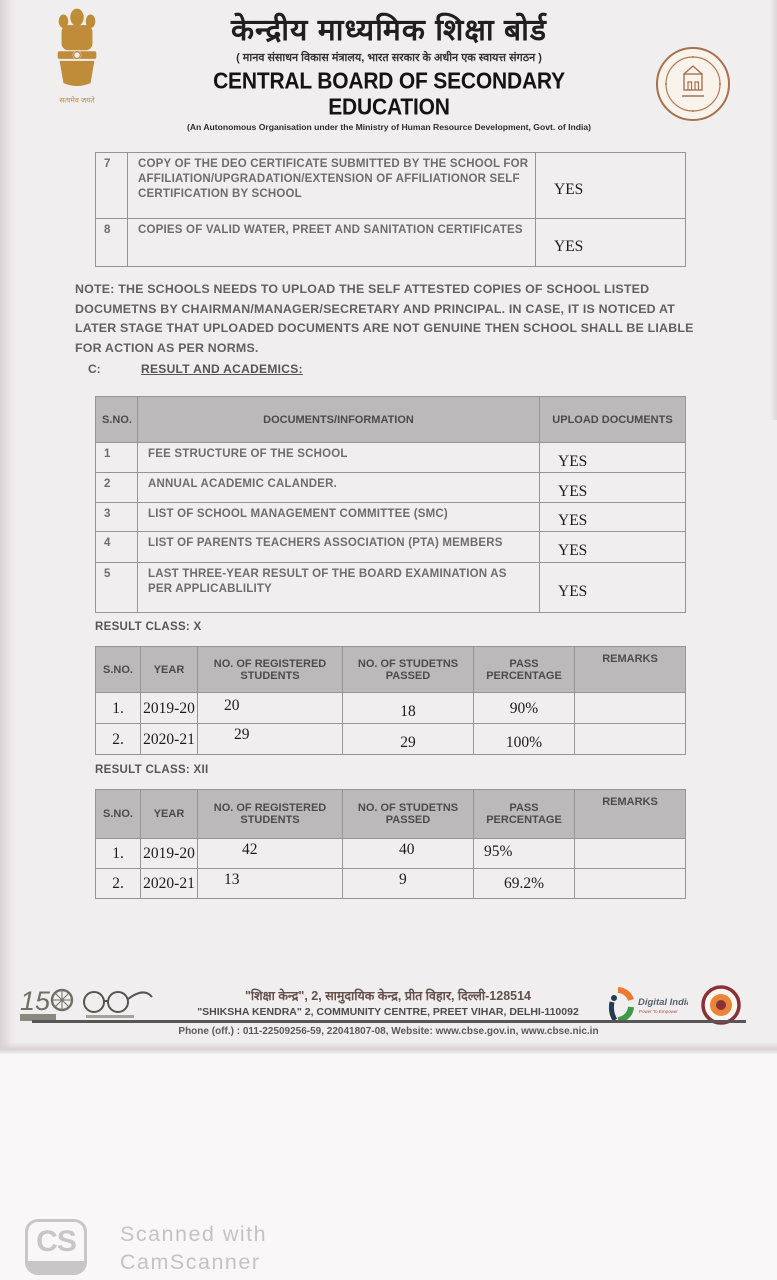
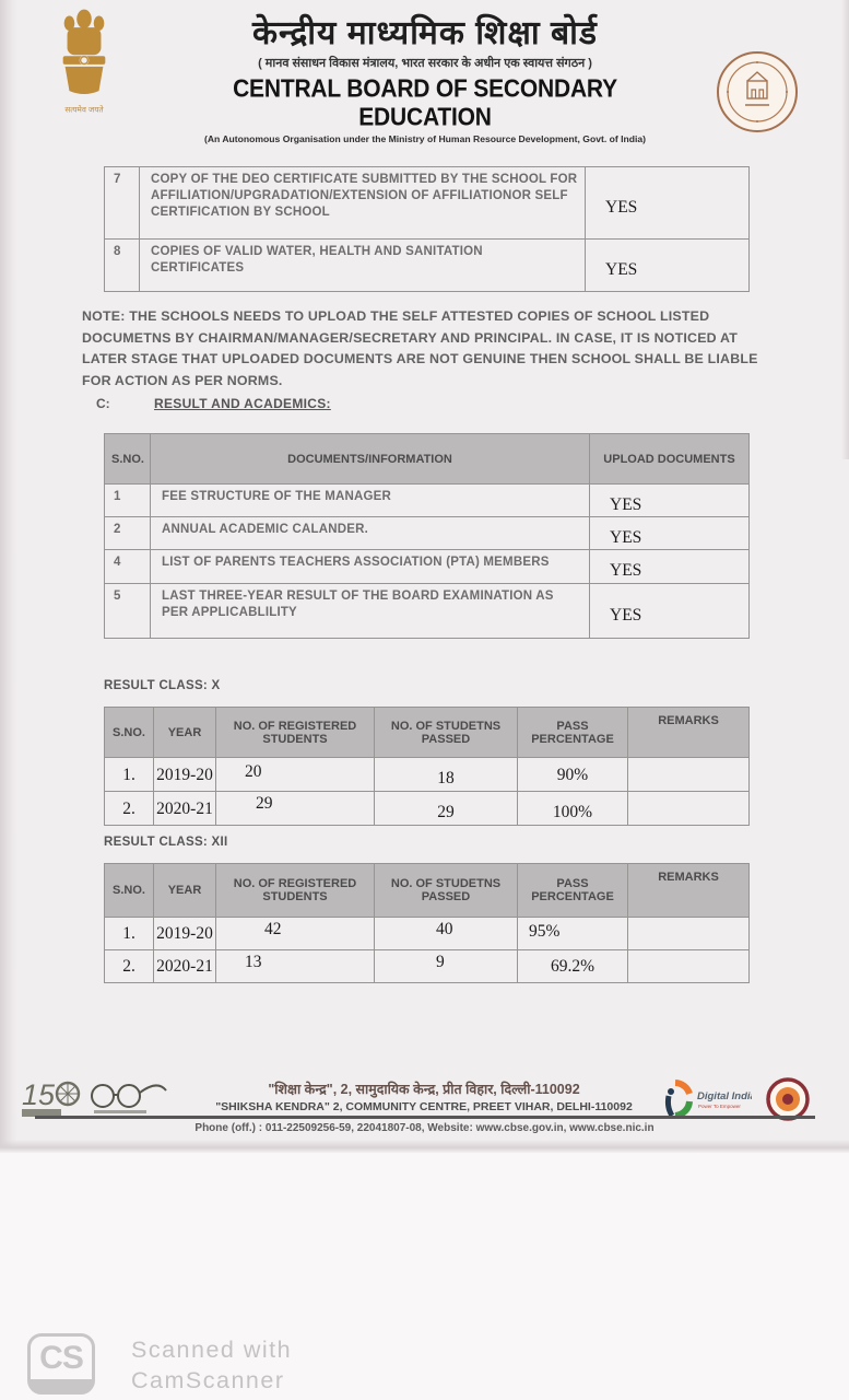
  सत्यमेव जयते
  केन्द्रीय माध्यमिक शिक्षा बोर्ड
  ( मानव संसाधन विकास मंत्रालय, भारत सरकार के अधीन एक स्वायत्त संगठन )
  CENTRAL BOARD OF SECONDARY EDUCATION
  (An Autonomous Organisation under the Ministry of Human Resource Development, Govt. of India)
  7	COPY OF THE DEO CERTIFICATE SUBMITTED BY THE SCHOOL FOR AFFILIATION/UPGRADATION/EXTENSION OF AFFILIATIONOR SELF CERTIFICATION BY SCHOOL	YES
- 8	COPIES OF VALID WATER, PREET AND SANITATION CERTIFICATES	YES
+ 8	COPIES OF VALID WATER, HEALTH AND SANITATION CERTIFICATES	YES
  NOTE: THE SCHOOLS NEEDS TO UPLOAD THE SELF ATTESTED COPIES OF SCHOOL LISTED DOCUMETNS BY CHAIRMAN/MANAGER/SECRETARY AND PRINCIPAL. IN CASE, IT IS NOTICED AT LATER STAGE THAT UPLOADED DOCUMENTS ARE NOT GENUINE THEN SCHOOL SHALL BE LIABLE FOR ACTION AS PER NORMS.
  C:
  RESULT AND ACADEMICS:
  S.NO.	DOCUMENTS/INFORMATION	UPLOAD DOCUMENTS
- 1	FEE STRUCTURE OF THE SCHOOL	YES
+ 1	FEE STRUCTURE OF THE MANAGER	YES
  2	ANNUAL ACADEMIC CALANDER.	YES
- 3	LIST OF SCHOOL MANAGEMENT COMMITTEE (SMC)	YES
  4	LIST OF PARENTS TEACHERS ASSOCIATION (PTA) MEMBERS	YES
  5	LAST THREE-YEAR RESULT OF THE BOARD EXAMINATION AS PER APPLICABLILITY	YES
  RESULT CLASS: X
  S.NO.	YEAR	NO. OF REGISTERED STUDENTS	NO. OF STUDETNS PASSED	PASS PERCENTAGE	REMARKS
  1.	2019-20	20	18	90%
  2.	2020-21	29	29	100%
  RESULT CLASS: XII
  S.NO.	YEAR	NO. OF REGISTERED STUDENTS	NO. OF STUDETNS PASSED	PASS PERCENTAGE	REMARKS
  1.	2019-20	42	40	95%
  2.	2020-21	13	9	69.2%
  15
- "शिक्षा केन्द्र", 2, सामुदायिक केन्द्र, प्रीत विहार, दिल्ली-128514
+ "शिक्षा केन्द्र", 2, सामुदायिक केन्द्र, प्रीत विहार, दिल्ली-110092
  "SHIKSHA KENDRA" 2, COMMUNITY CENTRE, PREET VIHAR, DELHI-110092
  Digital Indi
  Phone (off.) : 011-22509256-59, 22041807-08, Website: www.cbse.gov.in, www.cbse.nic.in
  CS
  Scanned with
  CamScanner
